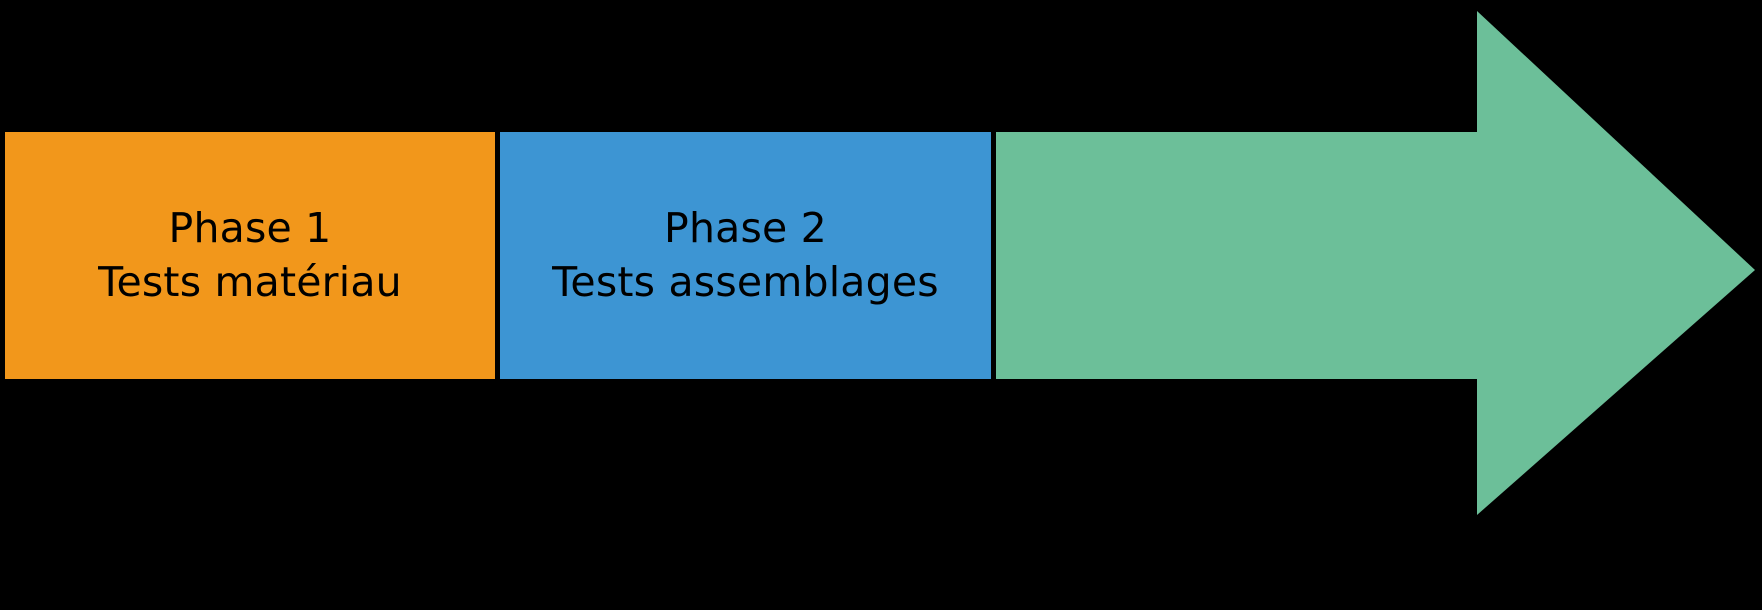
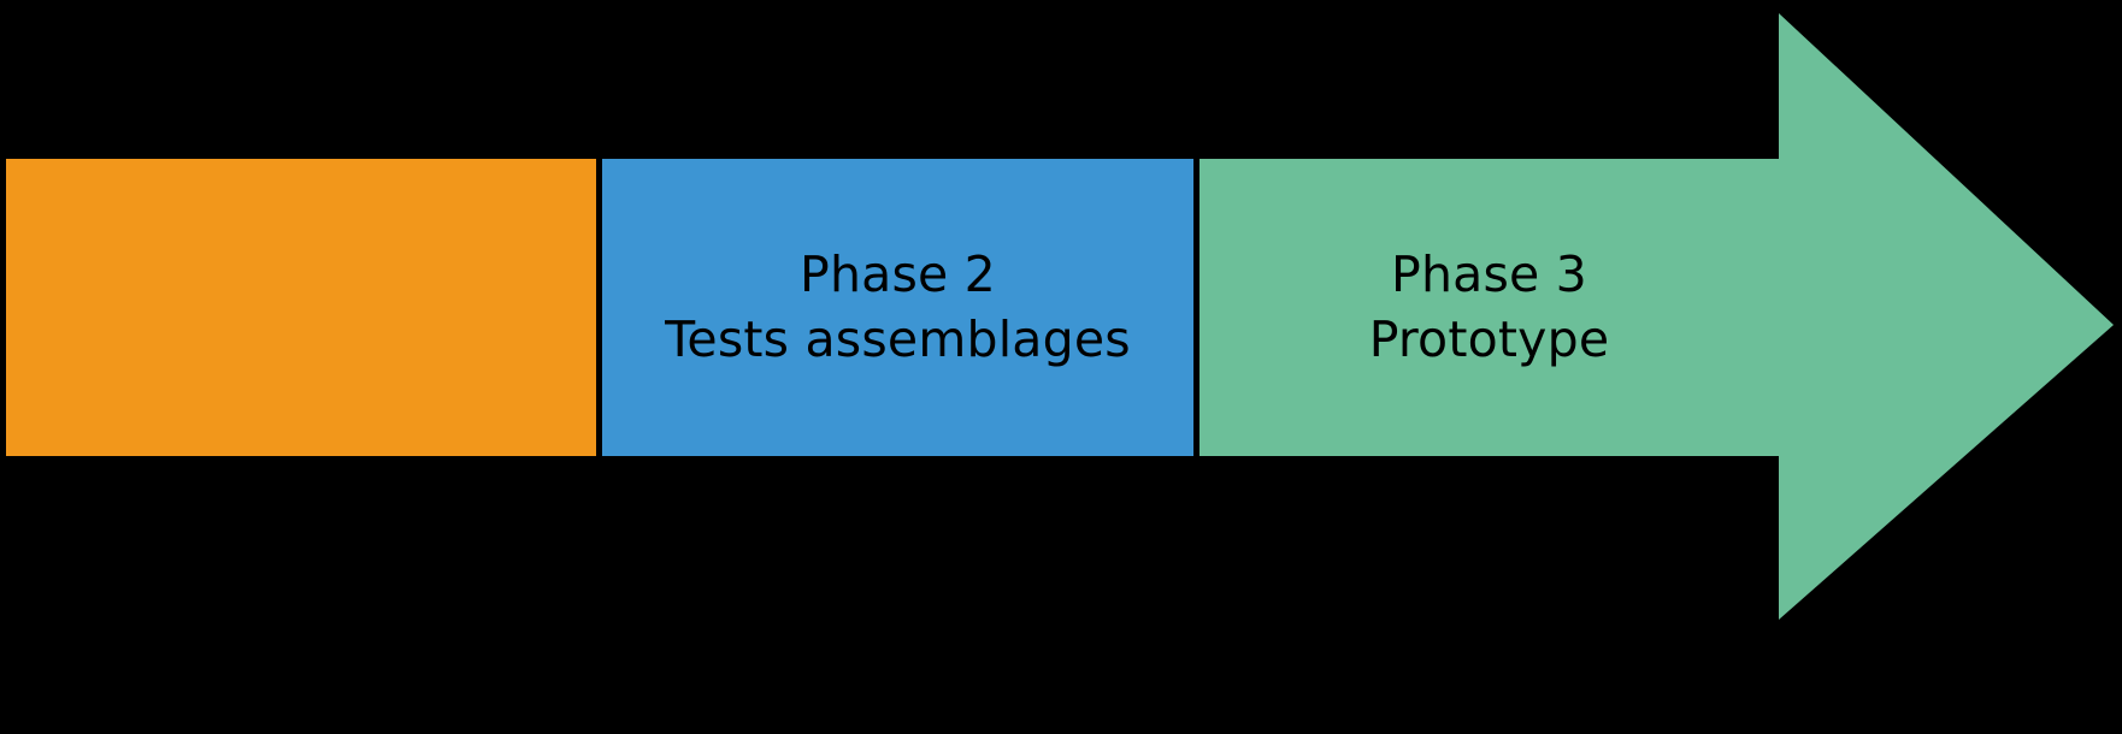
- Phase 1
- Tests matériau
  Phase 2
  Tests assemblages
+ Phase 3
+ Prototype
